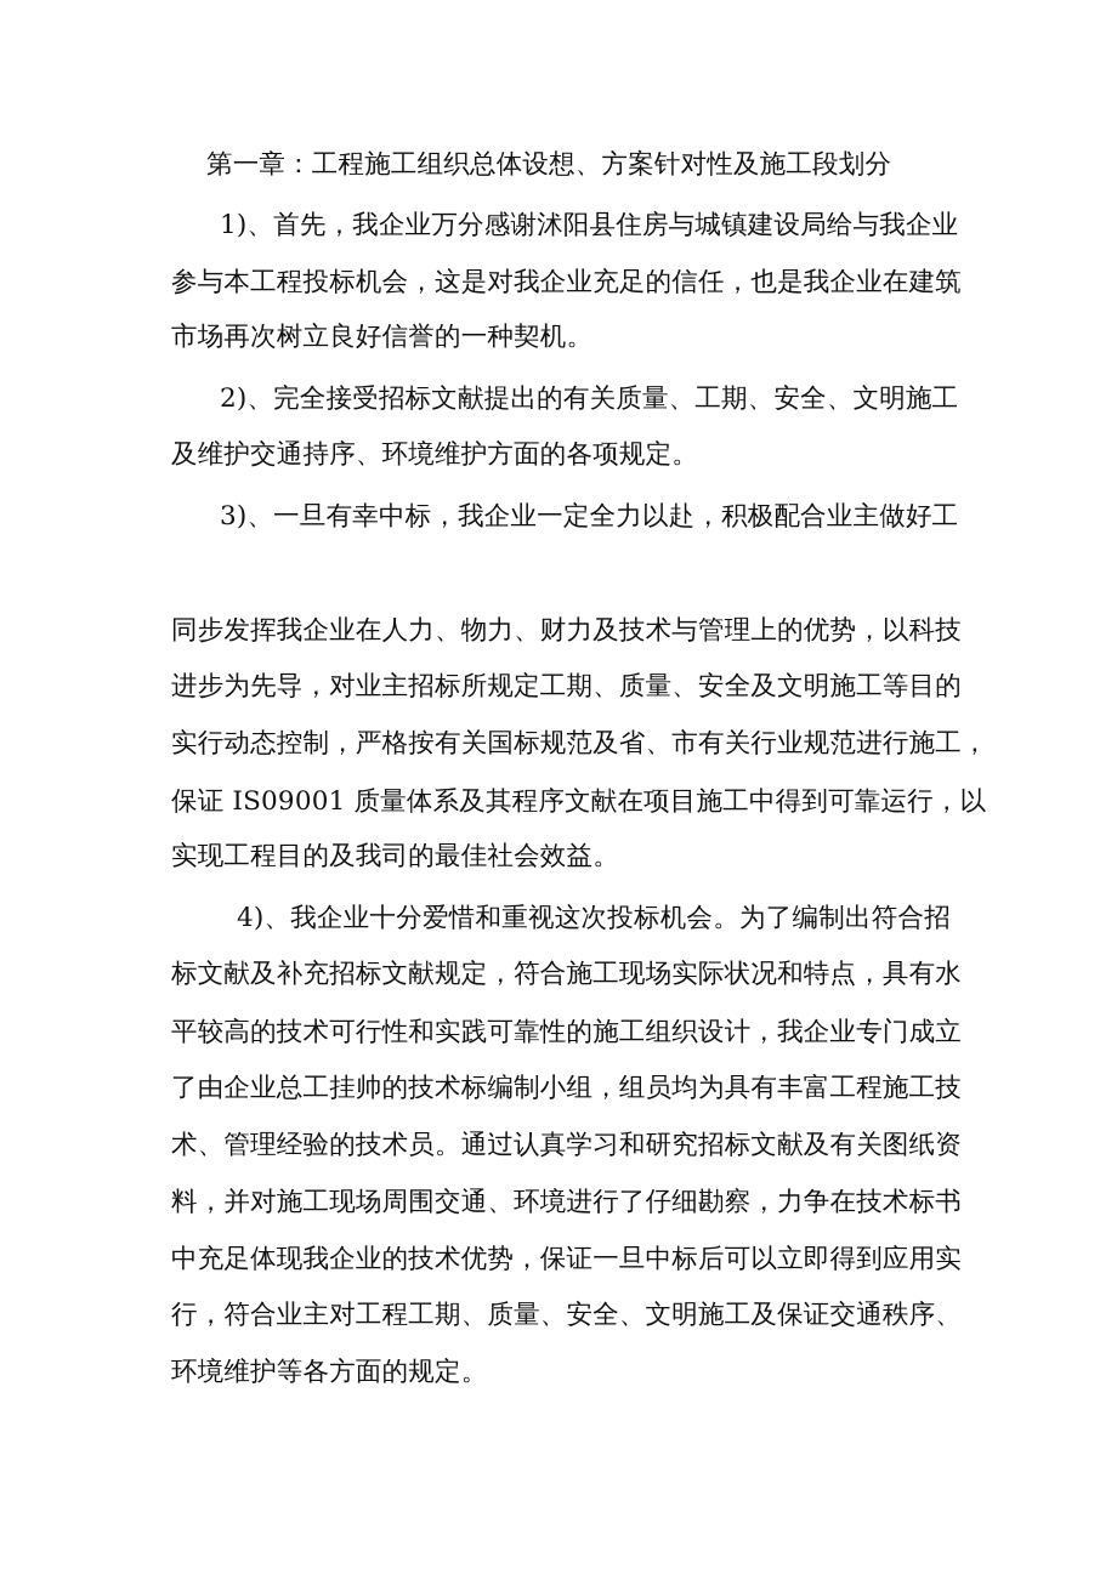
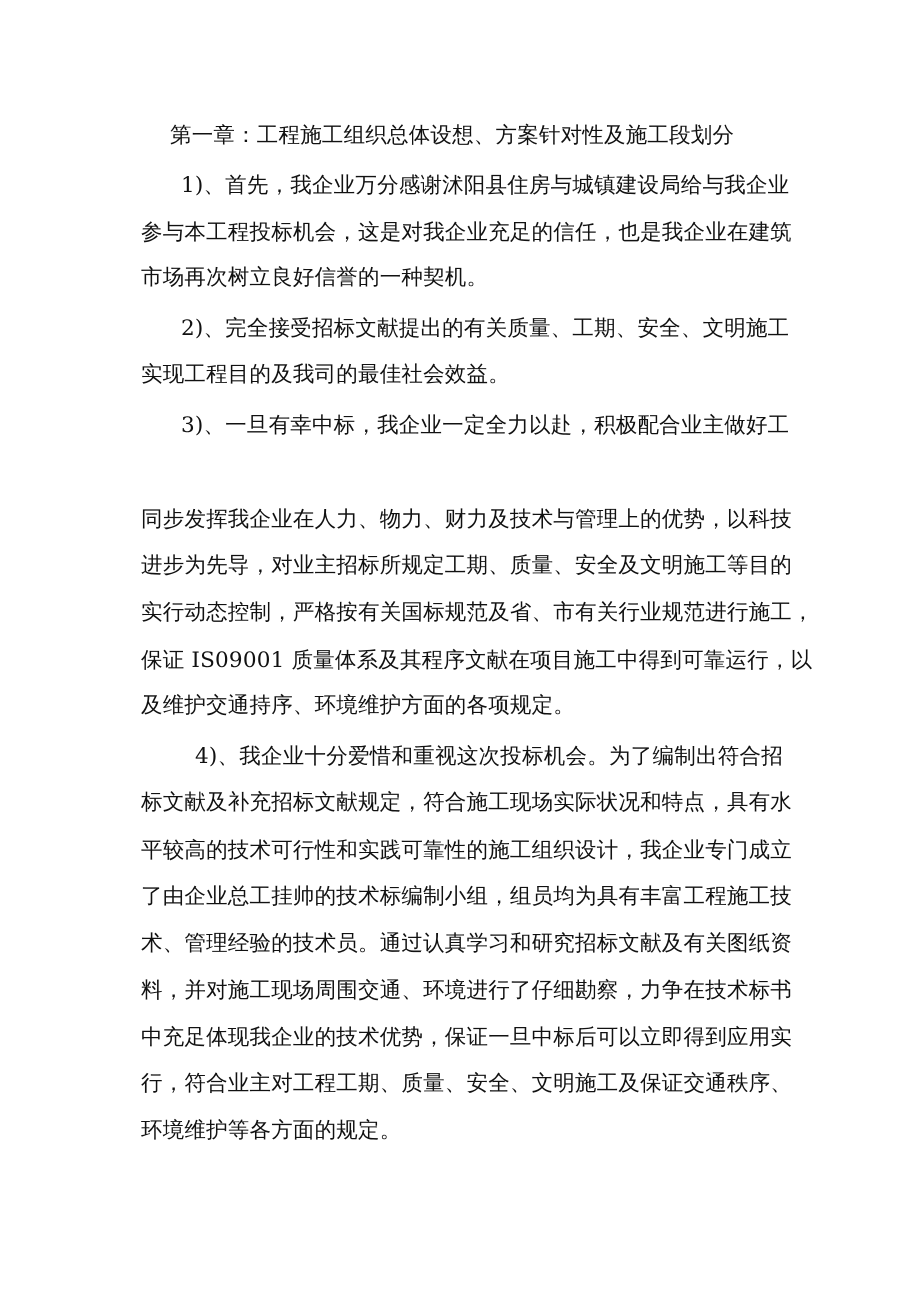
  第一章：工程施工组织总体设想、方案针对性及施工段划分
  1)、首先，我企业万分感谢沭阳县住房与城镇建设局给与我企业
  参与本工程投标机会，这是对我企业充足的信任，也是我企业在建筑
  市场再次树立良好信誉的一种契机。
  2)、完全接受招标文献提出的有关质量、工期、安全、文明施工
- 及维护交通持序、环境维护方面的各项规定。
+ 实现工程目的及我司的最佳社会效益。
  3)、一旦有幸中标，我企业一定全力以赴，积极配合业主做好工
  同步发挥我企业在人力、物力、财力及技术与管理上的优势，以科技
  进步为先导，对业主招标所规定工期、质量、安全及文明施工等目的
  实行动态控制，严格按有关国标规范及省、市有关行业规范进行施工，
  保证 IS09001 质量体系及其程序文献在项目施工中得到可靠运行，以
- 实现工程目的及我司的最佳社会效益。
+ 及维护交通持序、环境维护方面的各项规定。
  4)、我企业十分爱惜和重视这次投标机会。为了编制出符合招
  标文献及补充招标文献规定，符合施工现场实际状况和特点，具有水
  平较高的技术可行性和实践可靠性的施工组织设计，我企业专门成立
  了由企业总工挂帅的技术标编制小组，组员均为具有丰富工程施工技
  术、管理经验的技术员。通过认真学习和研究招标文献及有关图纸资
  料，并对施工现场周围交通、环境进行了仔细勘察，力争在技术标书
  中充足体现我企业的技术优势，保证一旦中标后可以立即得到应用实
  行，符合业主对工程工期、质量、安全、文明施工及保证交通秩序、
  环境维护等各方面的规定。
